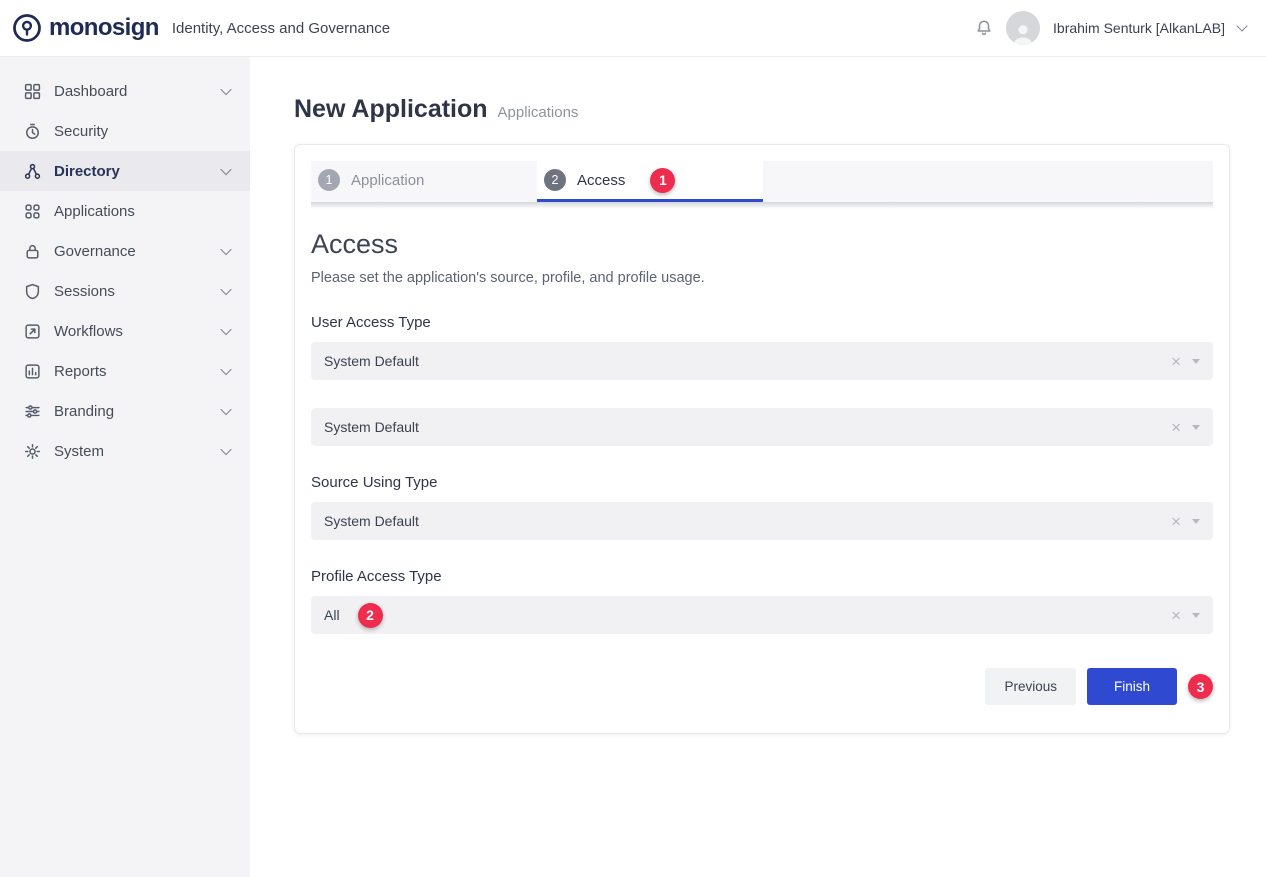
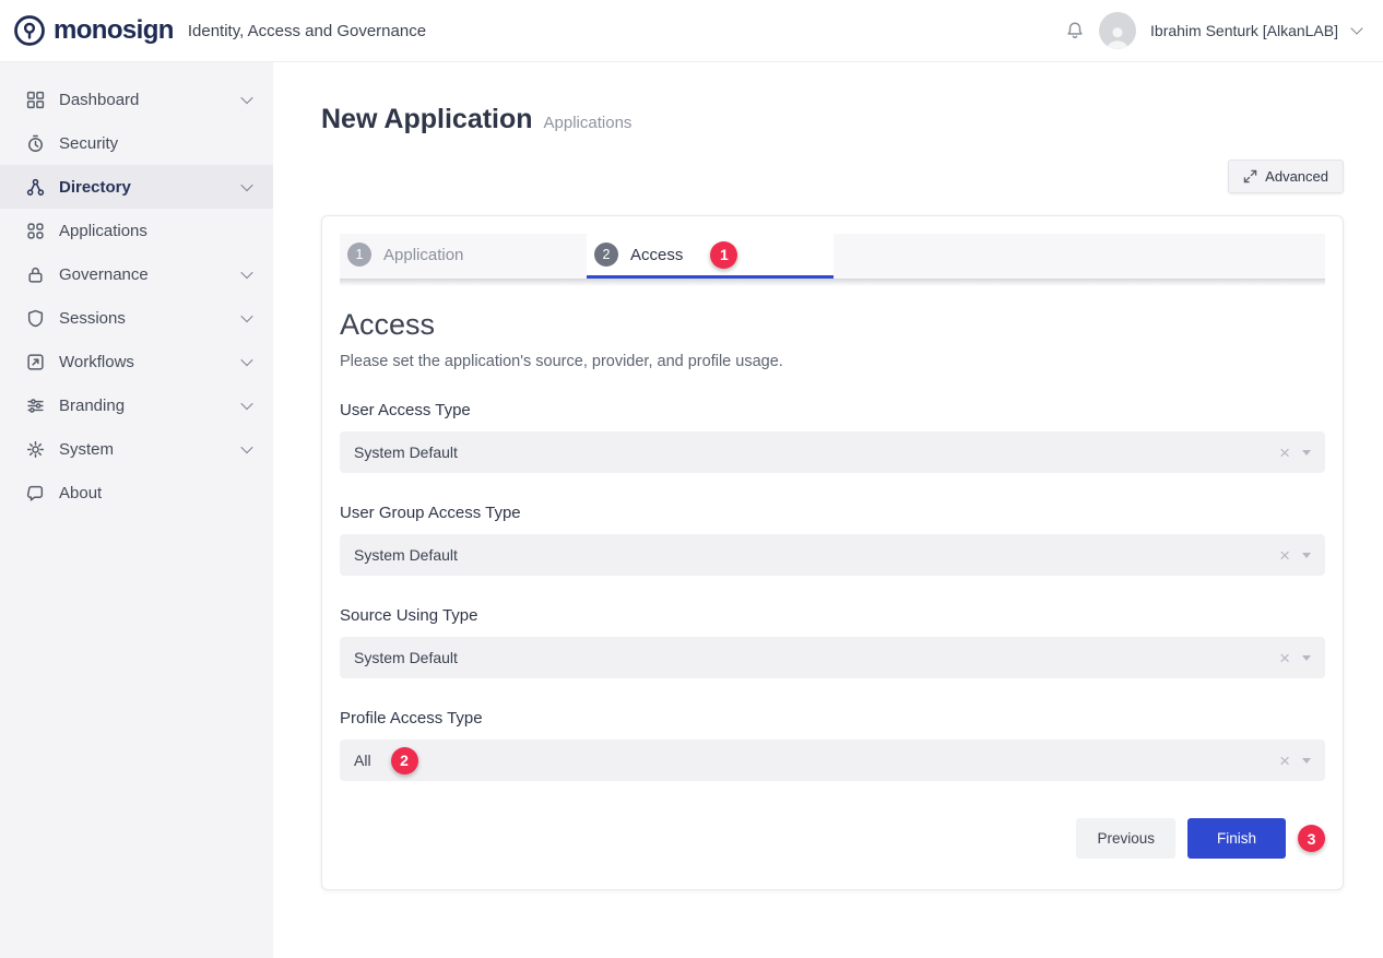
  monosign
  Identity, Access and Governance
  Ibrahim Senturk [AlkanLAB]
  Dashboard
  Security
  Directory
  Applications
  Governance
  Sessions
  Workflows
- Reports
  Branding
  System
+ About
  New Application
  Applications
+ Advanced
  1
  Application
  2
  Access
  1
  Access
- Please set the application's source, profile, and profile usage.
+ Please set the application's source, provider, and profile usage.
  User Access Type
  System Default
  ×
+ User Group Access Type
  System Default
  ×
  Source Using Type
  System Default
  ×
  Profile Access Type
  All
  2
  ×
  Previous
  Finish
  3
